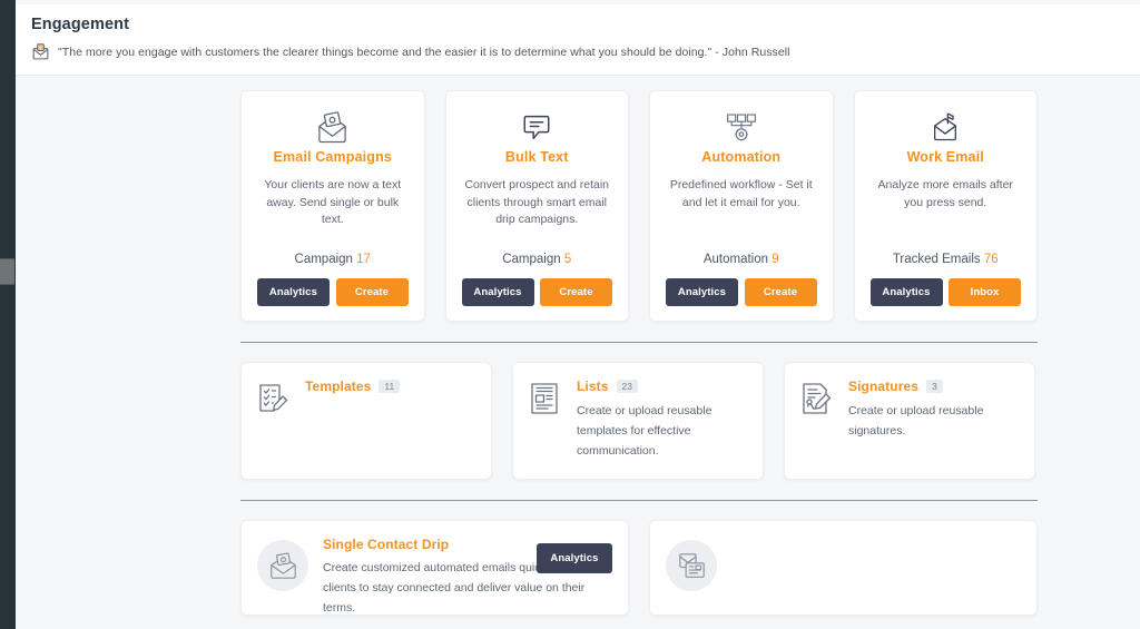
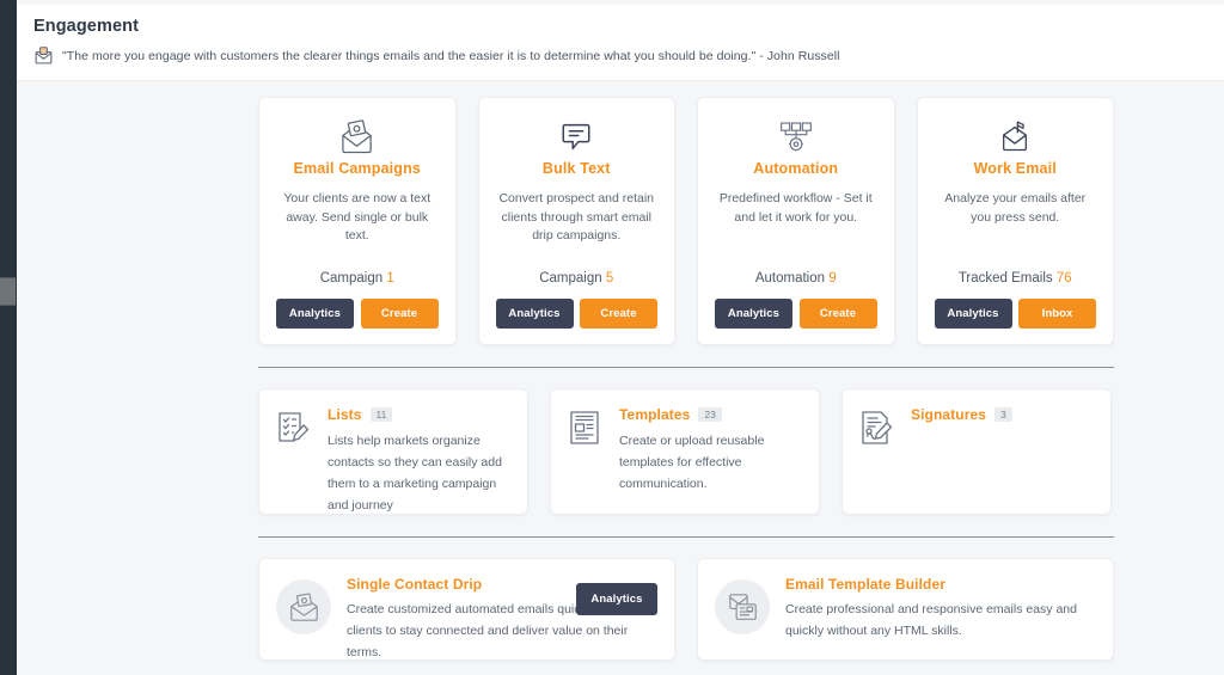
  Engagement
- "The more you engage with customers the clearer things become and the easier it is to determine what you should be doing." - John Russell
+ "The more you engage with customers the clearer things emails and the easier it is to determine what you should be doing." - John Russell
  Email Campaigns
  Your clients are now a text away. Send single or bulk text.
- Campaign 17
+ Campaign 1
  Analytics
  Create
  Bulk Text
  Convert prospect and retain clients through smart email drip campaigns.
  Campaign 5
  Analytics
  Create
  Automation
- Predefined workflow - Set it and let it email for you.
+ Predefined workflow - Set it and let it work for you.
  Automation 9
  Analytics
  Create
  Work Email
- Analyze more emails after you press send.
+ Analyze your emails after you press send.
  Tracked Emails 76
  Analytics
  Inbox
- Templates
+ Lists
  11
+ Lists help markets organize contacts so they can easily add them to a marketing campaign and journey
- Lists
+ Templates
  23
  Create or upload reusable templates for effective communication.
  Signatures
  3
- Create or upload reusable signatures.
  Single Contact Drip
  Create customized automated emails qui clients to stay connected and deliver value on their terms.
  Analytics
+ Email Template Builder
+ Create professional and responsive emails easy and quickly without any HTML skills.
